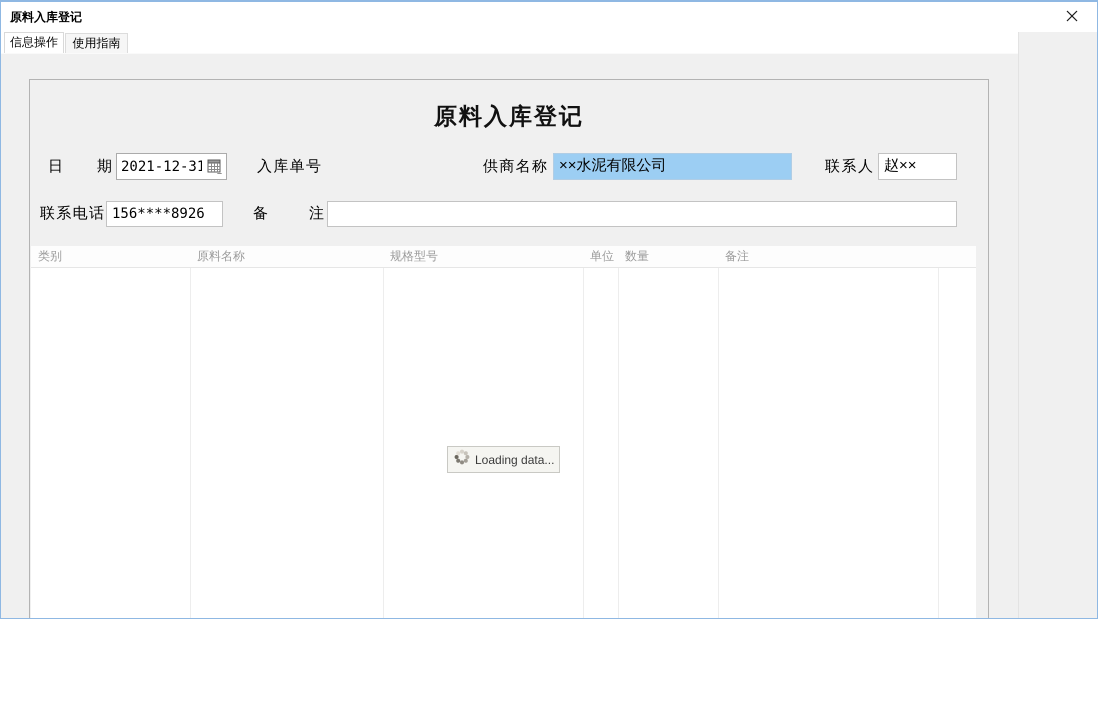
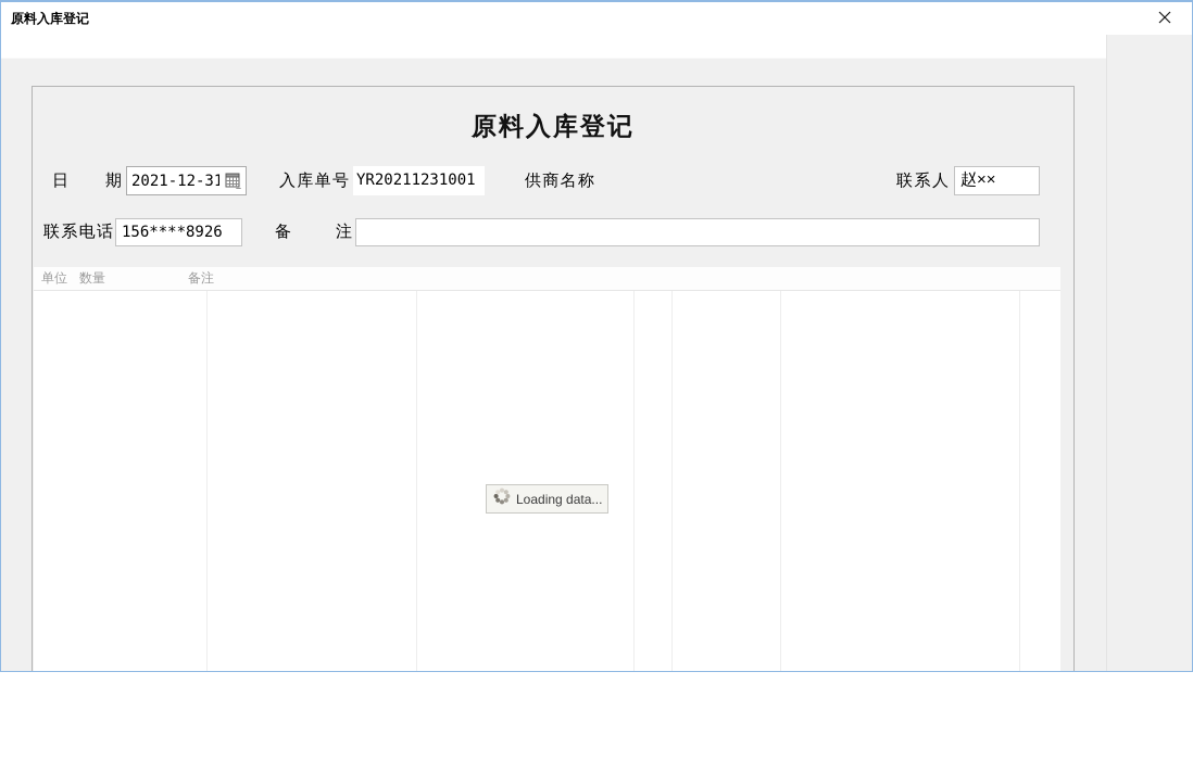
  原料入库登记
- 信息操作
- 使用指南
  原料入库登记
  日期
  2021-12-3
  入库单号
+ YR20211231001
  供商名称
- ××水泥有限公司
  联系人
  赵××
  联系电话
  156****8926
  备注
- 类别
- 原料名称
- 规格型号
  单位
  数量
  备注
  Loading data...
